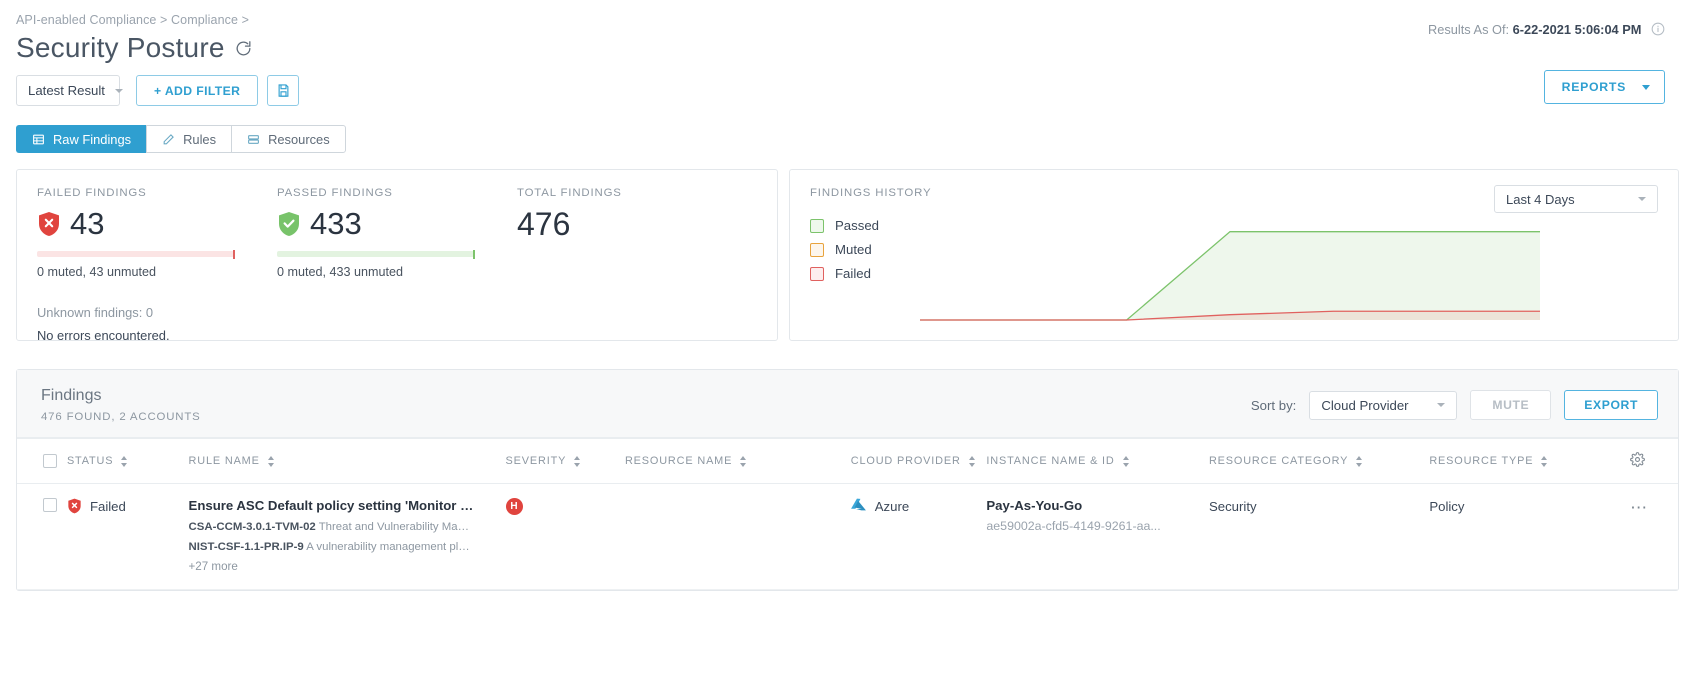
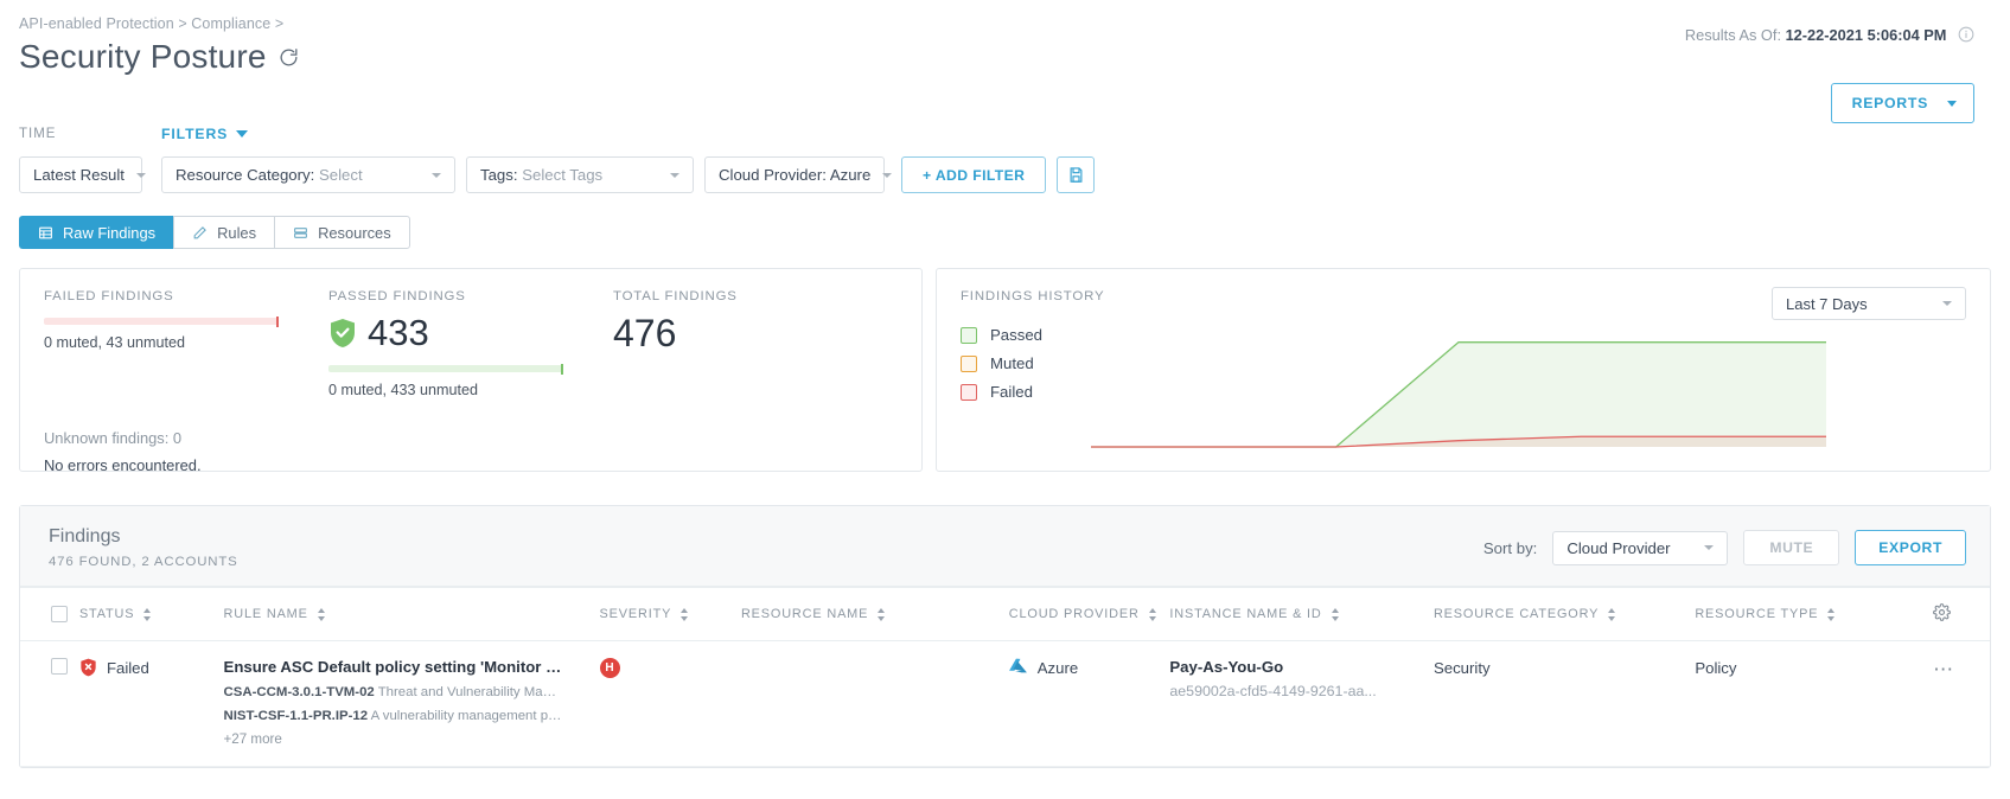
- API-enabled Compliance > Compliance >
+ API-enabled Protection > Compliance >
  Security Posture
- Results As Of: 6-22-2021 5:06:04 PM
+ Results As Of: 12-22-2021 5:06:04 PM
  REPORTS
+ TIME
+ FILTERS
  Latest Result
+ Resource Category: Select
+ Tags: Select Tags
+ Cloud Provider: Azure
  + ADD FILTER
  Raw Findings
  Rules
  Resources
  FAILED FINDINGS
- 43
  0 muted, 43 unmuted
  PASSED FINDINGS
  433
  0 muted, 433 unmuted
  TOTAL FINDINGS
  476
  Unknown findings: 0
  No errors encountered.
  FINDINGS HISTORY
- Last 4 Days
+ Last 7 Days
  Passed
  Muted
  Failed
  Findings
  476 FOUND, 2 ACCOUNTS
  Sort by:
  Cloud Provider
  MUTE
  EXPORT
  	STATUS	RULE NAME	SEVERITY	RESOURCE NAME	CLOUD PROVIDER	INSTANCE NAME & ID	RESOURCE CATEGORY	RESOURCE TYPE
- 	Failed	Ensure ASC Default policy setting 'Monitor Sy CSA-CCM-3.0.1-TVM-02 Threat and Vulnerability Mana. NIST-CSF-1.1-PR.IP-9 A vulnerability management pla... +27 more	H		Azure	Pay-As-You-Go ae59002a-cfd5-4149-9261-aa...	Security	Policy	⋯
+ 	Failed	Ensure ASC Default policy setting 'Monitor Sy CSA-CCM-3.0.1-TVM-02 Threat and Vulnerability Mana. NIST-CSF-1.1-PR.IP-12 A vulnerability management pla. +27 more	H		Azure	Pay-As-You-Go ae59002a-cfd5-4149-9261-aa...	Security	Policy	⋯
